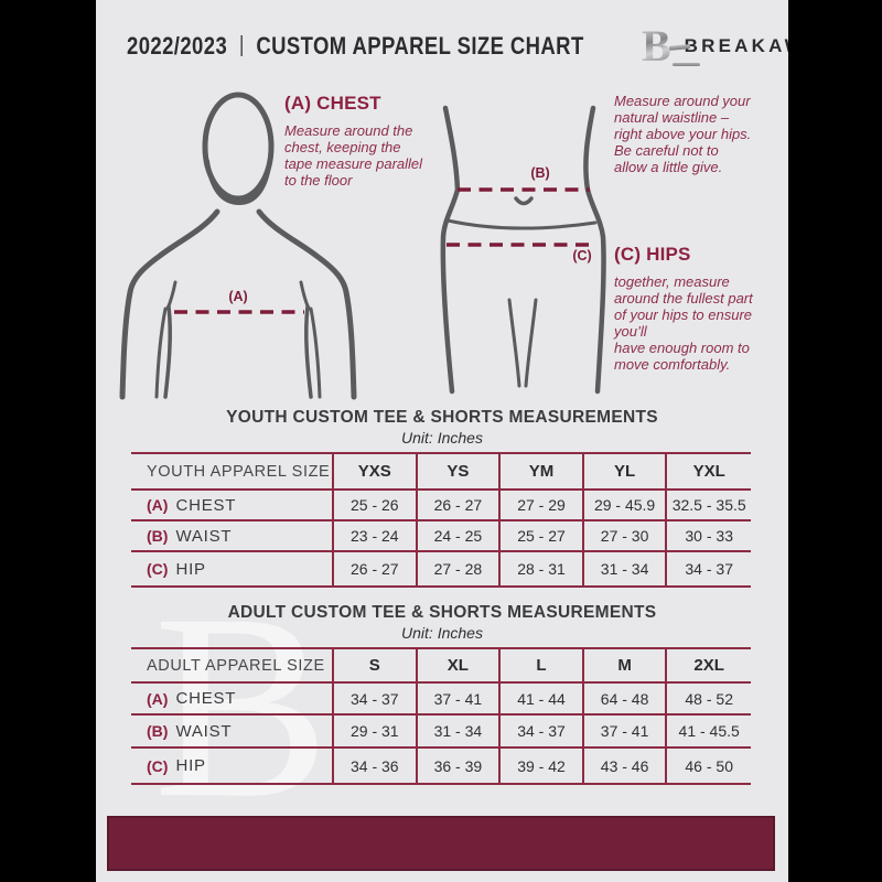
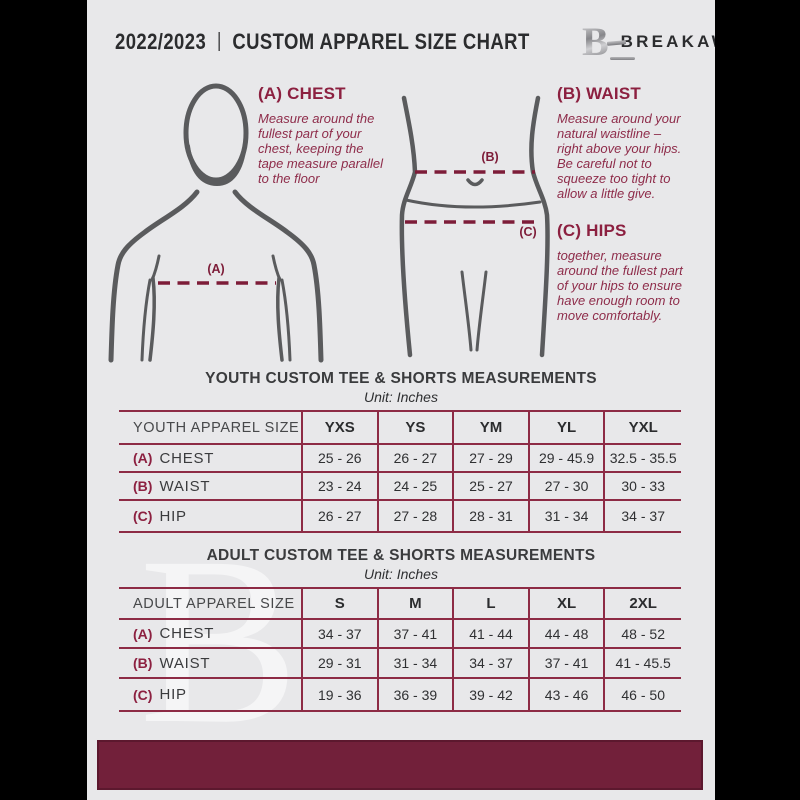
  2022/2023
  |
  CUSTOM APPAREL SIZE CHART
  B
  (A)
  (B)
  (C)
  (A) CHEST
  Measure around the
+ fullest part of your
  chest, keeping the
  tape measure parallel
  to the floor
+ (B) WAIST
  Measure around your
  natural waistline –
  right above your hips.
  Be careful not to
+ squeeze too tight to
  allow a little give.
  (C) HIPS
  together, measure
  around the fullest part
  of your hips to ensure
- you’ll
  have enough room to
  move comfortably.
  B
  YOUTH CUSTOM TEE & SHORTS MEASUREMENTS
  Unit: Inches
  YOUTH APPAREL SIZE
  YXS
  YS
  YM
  YL
  YXL
  (A)
  CHEST
  25 - 26
  26 - 27
  27 - 29
  29 - 45.9
  32.5 - 35.5
  (B)
  WAIST
  23 - 24
  24 - 25
  25 - 27
  27 - 30
  30 - 33
  (C)
  HIP
  26 - 27
  27 - 28
  28 - 31
  31 - 34
  34 - 37
  ADULT CUSTOM TEE & SHORTS MEASUREMENTS
  Unit: Inches
  ADULT APPAREL SIZE
  S
- XL
+ M
  L
- M
+ XL
  2XL
  (A)
  CHEST
  34 - 37
  37 - 41
  41 - 44
- 64 - 48
+ 44 - 48
  48 - 52
  (B)
  WAIST
  29 - 31
  31 - 34
  34 - 37
  37 - 41
  41 - 45.5
  (C)
  HIP
- 34 - 36
+ 19 - 36
  36 - 39
  39 - 42
  43 - 46
  46 - 50
